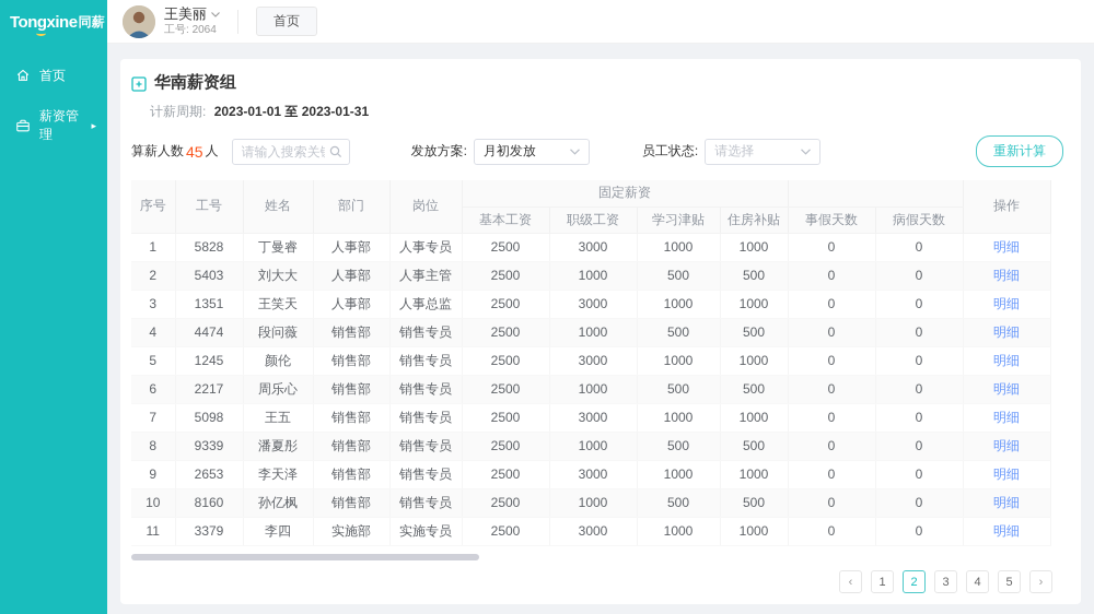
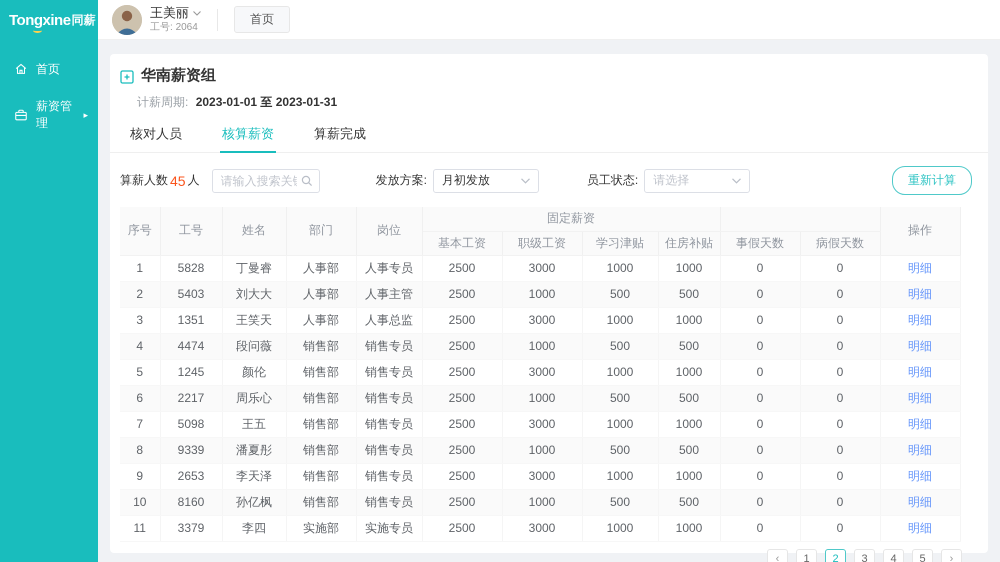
  Tongxine
  同薪
  首页
  薪资管理
  ▸
  王美丽
  工号: 2064
  首页
  华南薪资组
  计薪周期: 2023-01-01 至 2023-01-31
+ 核对人员
+ 核算薪资
+ 算薪完成
  算薪人数
  45
  人
  请输入搜索关
  发放方案:
  月初发放
  员工状态:
  请选择
  重新计算
  序号	工号	姓名	部门	岗位	固定薪资		操作
  基本工资	职级工资	学习津贴	住房补贴	事假天数	病假天数
  1	5828	丁曼睿	人事部	人事专员	2500	3000	1000	1000	0	0	明细
  2	5403	刘大大	人事部	人事主管	2500	1000	500	500	0	0	明细
  3	1351	王笑天	人事部	人事总监	2500	3000	1000	1000	0	0	明细
  4	4474	段问薇	销售部	销售专员	2500	1000	500	500	0	0	明细
  5	1245	颜伦	销售部	销售专员	2500	3000	1000	1000	0	0	明细
  6	2217	周乐心	销售部	销售专员	2500	1000	500	500	0	0	明细
  7	5098	王五	销售部	销售专员	2500	3000	1000	1000	0	0	明细
  8	9339	潘夏彤	销售部	销售专员	2500	1000	500	500	0	0	明细
  9	2653	李天泽	销售部	销售专员	2500	3000	1000	1000	0	0	明细
  10	8160	孙亿枫	销售部	销售专员	2500	1000	500	500	0	0	明细
  11	3379	李四	实施部	实施专员	2500	3000	1000	1000	0	0	明细
  ‹
  1
  2
  3
  4
  5
  ›
